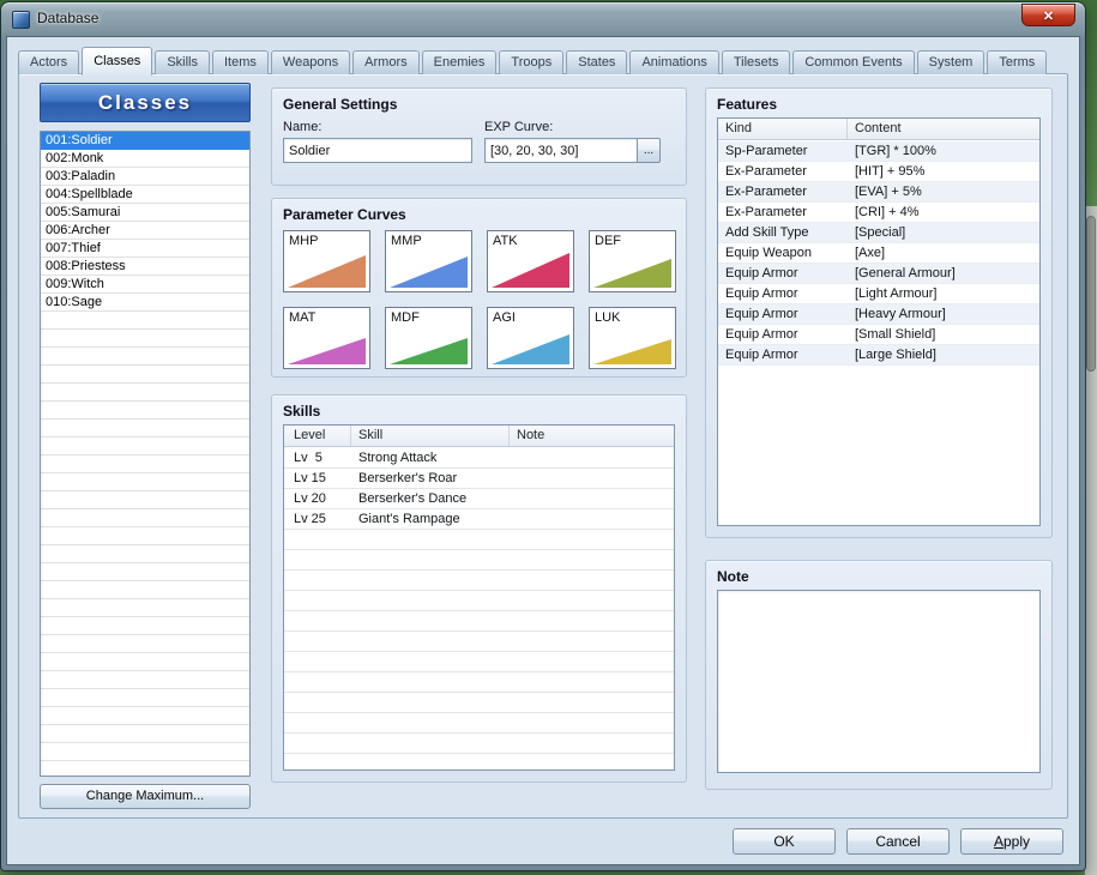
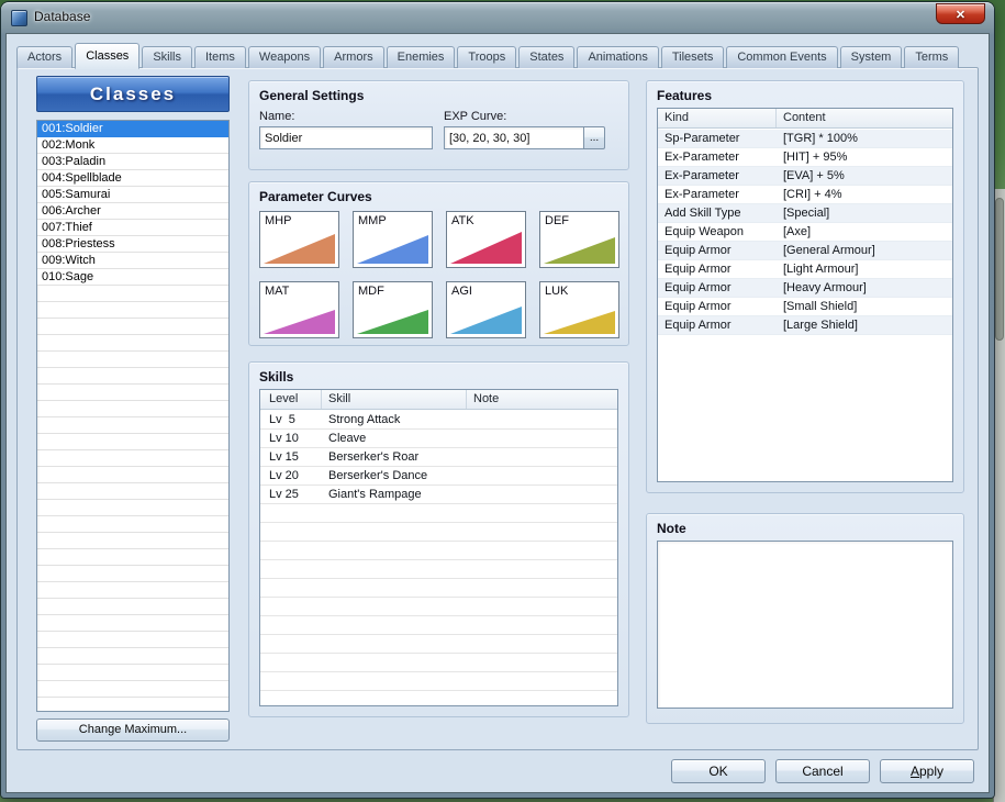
  Database
  ✕
  Actors
  Classes
  Skills
  Items
  Weapons
  Armors
  Enemies
  Troops
  States
  Animations
  Tilesets
  Common Events
  System
  Terms
  Classes
  001:Soldier
  002:Monk
  003:Paladin
  004:Spellblade
  005:Samurai
  006:Archer
  007:Thief
  008:Priestess
  009:Witch
  010:Sage
  Change Maximum...
  General Settings
  Name:
  Soldier
  EXP Curve:
  [30, 20, 30, 30]
  ...
  Parameter Curves
  MHP
  MMP
  ATK
  DEF
  MAT
  MDF
  AGI
  LUK
  Skills
  Level
  Skill
  Note
  Lv 5
  Strong Attack
+ Lv 10
+ Cleave
  Lv 15
  Berserker's Roar
  Lv 20
  Berserker's Dance
  Lv 25
  Giant's Rampage
  Features
  Kind
  Content
  Sp-Parameter
  [TGR] * 100%
  Ex-Parameter
  [HIT] + 95%
  Ex-Parameter
  [EVA] + 5%
  Ex-Parameter
  [CRI] + 4%
  Add Skill Type
  [Special]
  Equip Weapon
  [Axe]
  Equip Armor
  [General Armour]
  Equip Armor
  [Light Armour]
  Equip Armor
  [Heavy Armour]
  Equip Armor
  [Small Shield]
  Equip Armor
  [Large Shield]
  Note
  OK
  Cancel
  Apply
